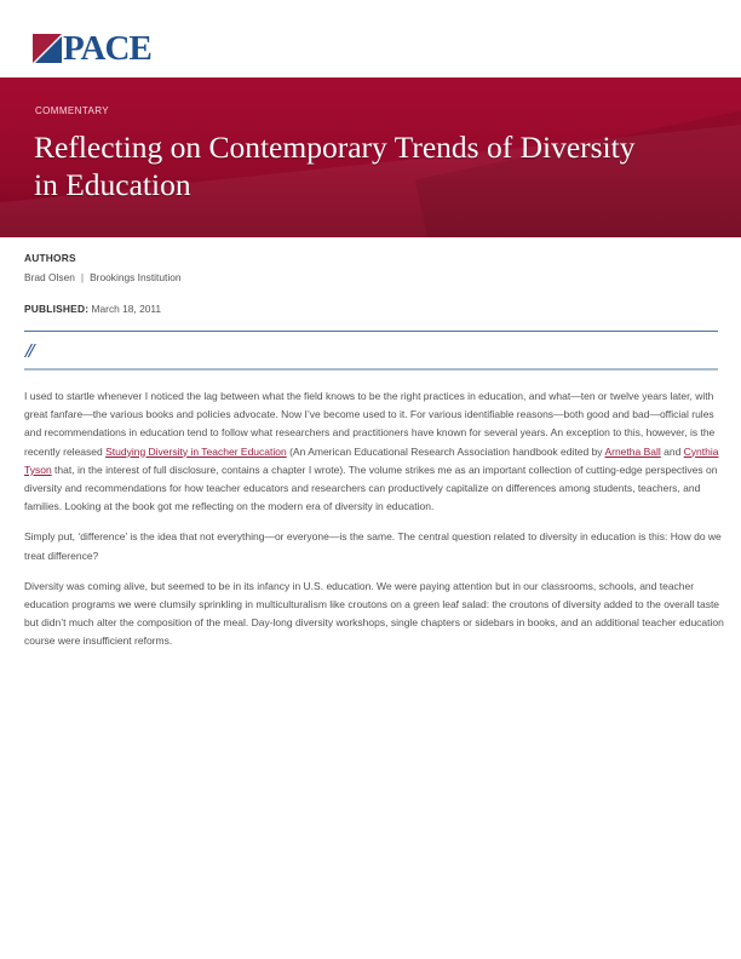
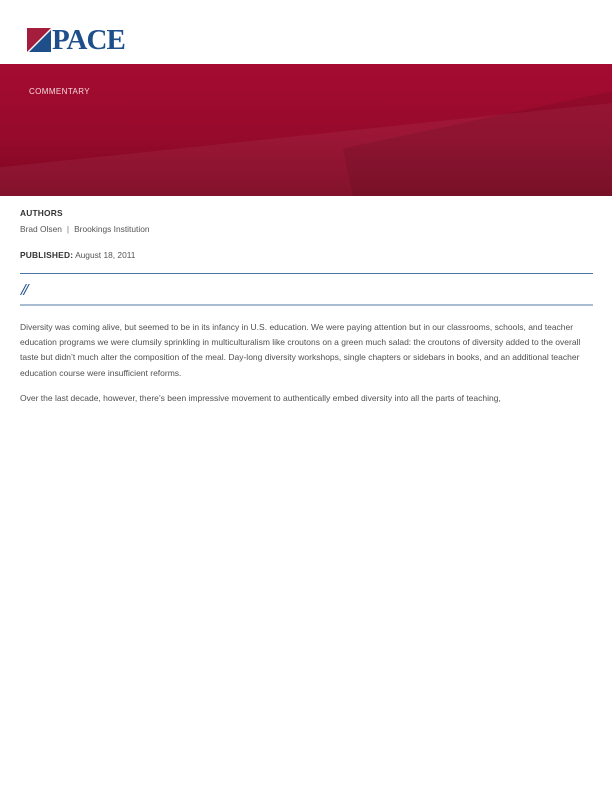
  PACE
  COMMENTARY
- Reflecting on Contemporary Trends of Diversity in Education
  AUTHORS
  Brad Olsen | Brookings Institution
- PUBLISHED: March 18, 2011
+ PUBLISHED: August 18, 2011
  //
- I used to startle whenever I noticed the lag between what the field knows to be the right practices in education, and what—ten or twelve years later, with great fanfare—the various books and policies advocate. Now I’ve become used to it. For various identifiable reasons—both good and bad—official rules and recommendations in education tend to follow what researchers and practitioners have known for several years. An exception to this, however, is the recently released Studying Diversity in Teacher Education (An American Educational Research Association handbook edited by Arnetha Ball and Cynthia Tyson that, in the interest of full disclosure, contains a chapter I wrote). The volume strikes me as an important collection of cutting-edge perspectives on diversity and recommendations for how teacher educators and researchers can productively capitalize on differences among students, teachers, and families. Looking at the book got me reflecting on the modern era of diversity in education.
- Simply put, ‘difference’ is the idea that not everything—or everyone—is the same. The central question related to diversity in education is this: How do we treat difference?
- Diversity was coming alive, but seemed to be in its infancy in U.S. education. We were paying attention but in our classrooms, schools, and teacher education programs we were clumsily sprinkling in multiculturalism like croutons on a green leaf salad: the croutons of diversity added to the overall taste but didn’t much alter the composition of the meal. Day-long diversity workshops, single chapters or sidebars in books, and an additional teacher education course were insufficient reforms.
+ Diversity was coming alive, but seemed to be in its infancy in U.S. education. We were paying attention but in our classrooms, schools, and teacher education programs we were clumsily sprinkling in multiculturalism like croutons on a green much salad: the croutons of diversity added to the overall taste but didn’t much alter the composition of the meal. Day-long diversity workshops, single chapters or sidebars in books, and an additional teacher education course were insufficient reforms.
+ Over the last decade, however, there’s been impressive movement to authentically embed diversity into all the parts of teaching,
